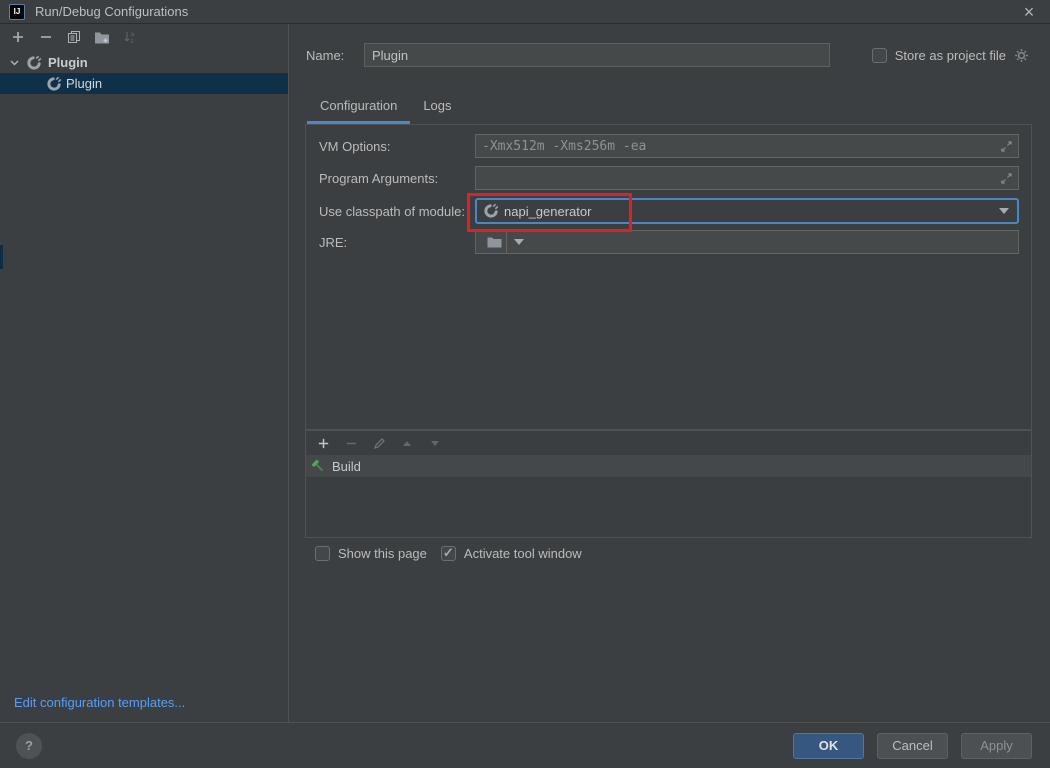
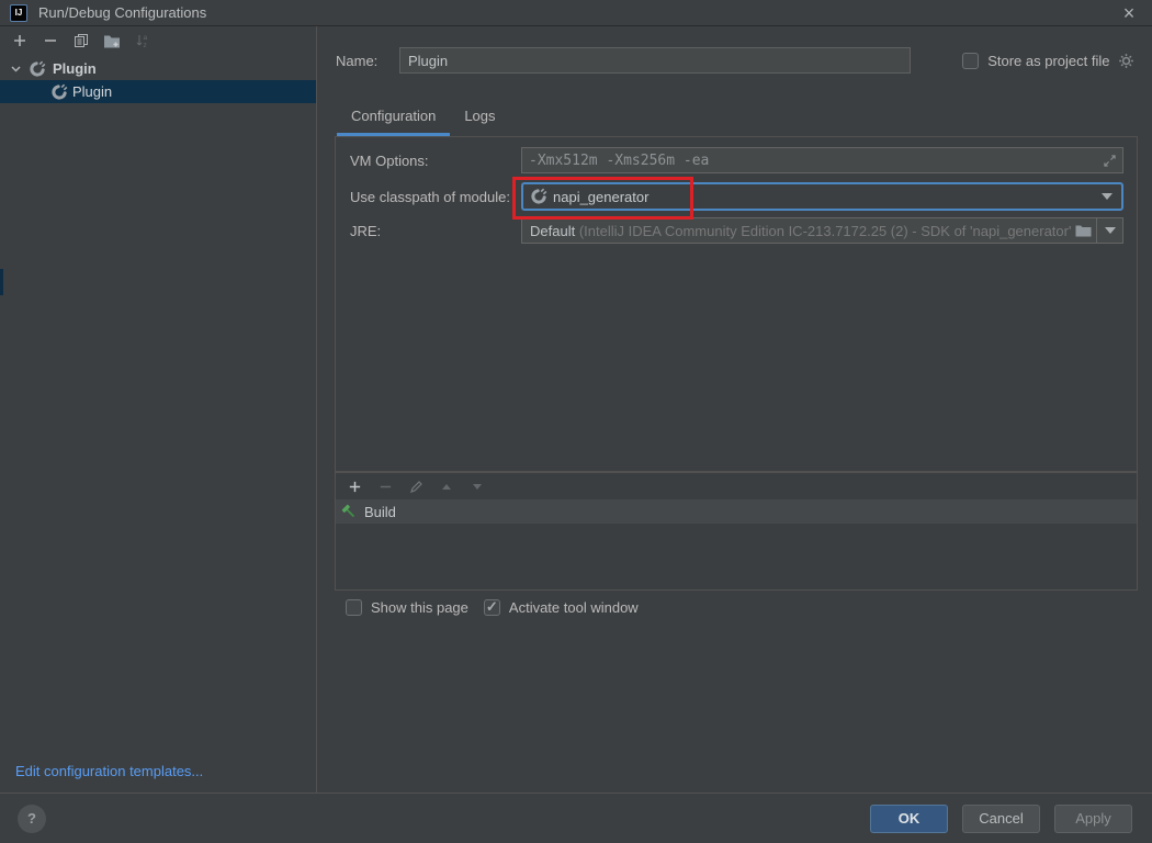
  IJ
  Run/Debug Configurations
  ×
  Plugin
  Plugin
  Edit configuration templates...
  Name:
  Plugin
  Store as project file
  Configuration
  Logs
  VM Options:
  -Xmx512m -Xms256m -ea
- Program Arguments:
  Use classpath of module:
  napi_generator
  JRE:
+ Default (IntelliJ IDEA Community Edition IC-213.7172.25 (2) - SDK of 'napi_generator'
  Build
  Show this page
  Activate tool window
  ?
  OK
  Cancel
  Apply
